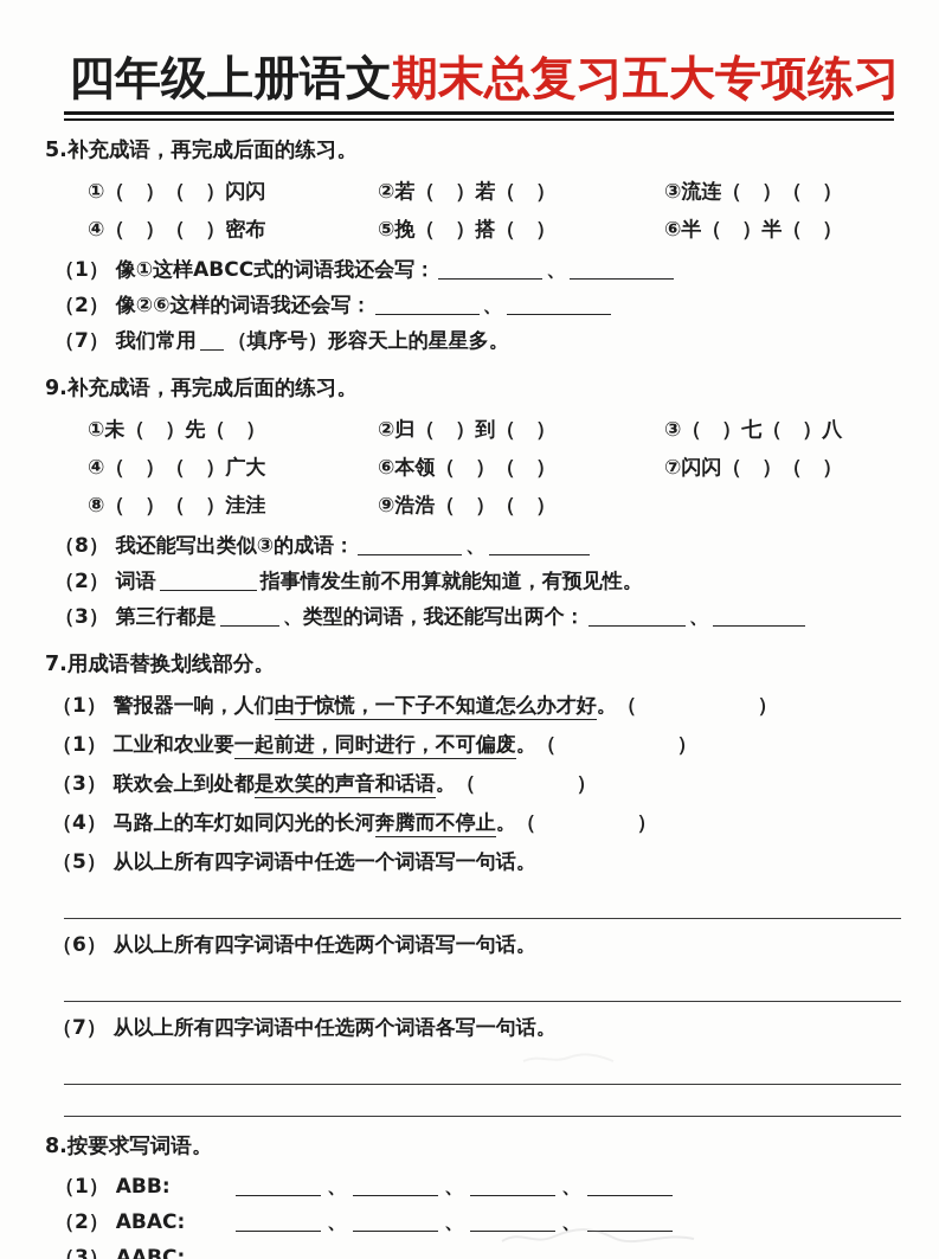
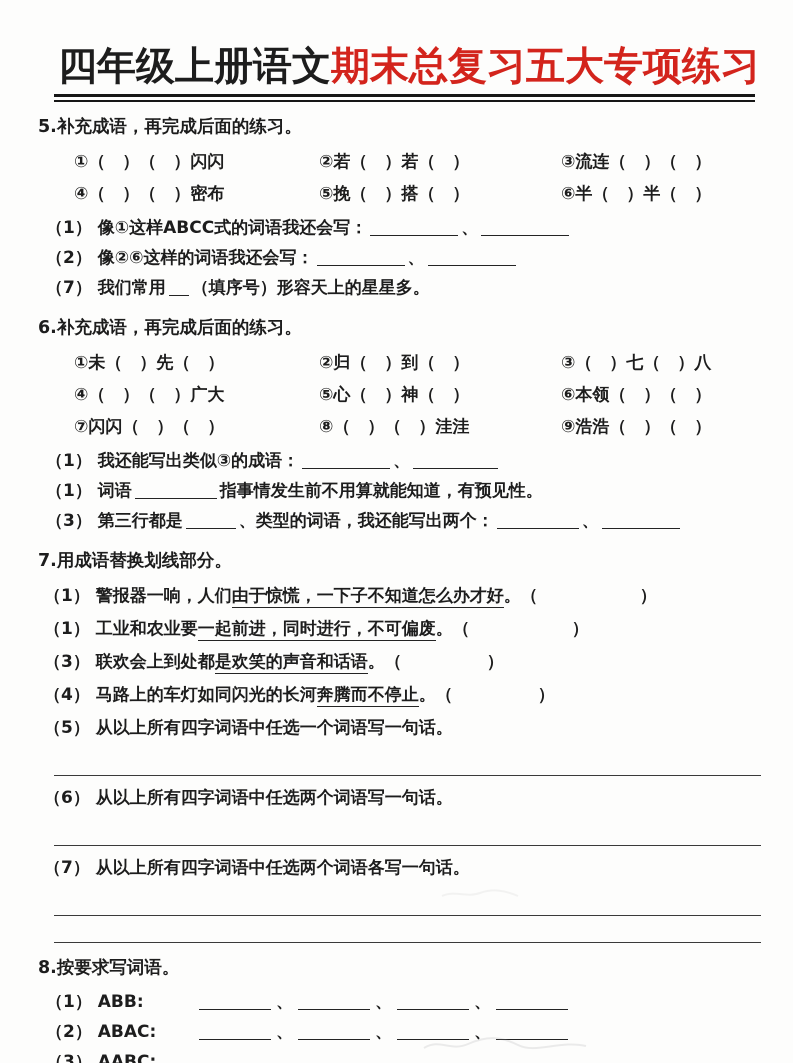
  四年级上册语文期末总复习五大专项练习
  5.补充成语，再完成后面的练习。
  ①（ ）（ ）闪闪
  ②若（ ）若（ ）
  ③流连（ ）（ ）
  ④（ ）（ ）密布
  ⑤挽（ ）搭（ ）
  ⑥半（ ）半（ ）
  （1） 像①这样ABCC式的词语我还会写： 、
  （2） 像②⑥这样的词语我还会写： 、
  （7） 我们常用 （填序号）形容天上的星星多。
- 9.补充成语，再完成后面的练习。
+ 6.补充成语，再完成后面的练习。
  ①未（ ）先（ ）
  ②归（ ）到（ ）
  ③（ ）七（ ）八
  ④（ ）（ ）广大
+ ⑤心（ ）神（ ）
  ⑥本领（ ）（ ）
  ⑦闪闪（ ）（ ）
  ⑧（ ）（ ）洼洼
  ⑨浩浩（ ）（ ）
- （8） 我还能写出类似③的成语： 、
+ （1） 我还能写出类似③的成语： 、
- （2） 词语 指事情发生前不用算就能知道，有预见性。
+ （1） 词语 指事情发生前不用算就能知道，有预见性。
  （3） 第三行都是 、类型的词语，我还能写出两个： 、
  7.用成语替换划线部分。
  （1） 警报器一响，人们由于惊慌，一下子不知道怎么办才好。（ ）
  （1） 工业和农业要一起前进，同时进行，不可偏废。（ ）
  （3） 联欢会上到处都是欢笑的声音和话语。（ ）
  （4） 马路上的车灯如同闪光的长河奔腾而不停止。（ ）
  （5） 从以上所有四字词语中任选一个词语写一句话。
  （6） 从以上所有四字词语中任选两个词语写一句话。
  （7） 从以上所有四字词语中任选两个词语各写一句话。
  8.按要求写词语。
  （1） ABB: 、 、 、
  （2） ABAC: 、 、 、
  （3） AABC:
